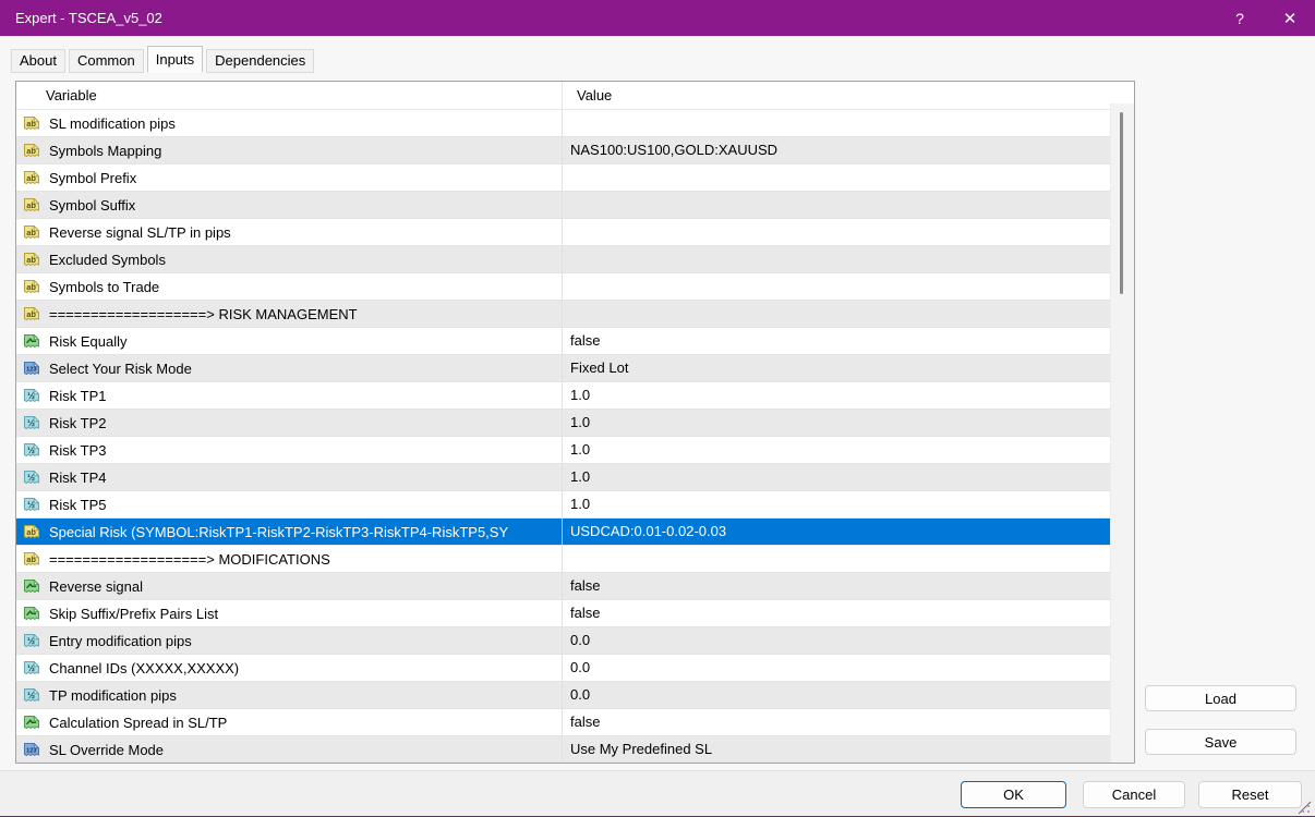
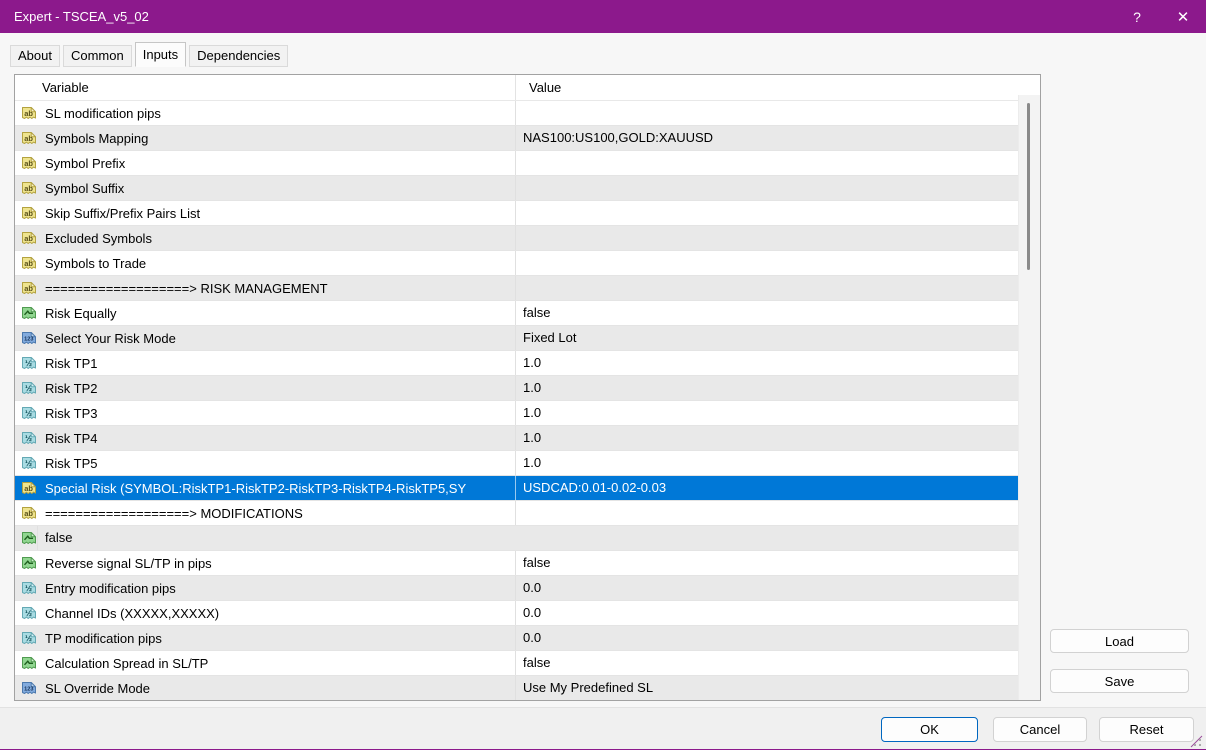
  Expert - TSCEA_v5_02
  ?
  ✕
  About
  Common
  Inputs
  Dependencies
  Variable
  Value
  ab
  SL modification pips
  ab
  Symbols Mapping
  NAS100:US100,GOLD:XAUUSD
  ab
  Symbol Prefix
  ab
  Symbol Suffix
  ab
- Reverse signal SL/TP in pips
+ Skip Suffix/Prefix Pairs List
  ab
  Excluded Symbols
  ab
  Symbols to Trade
  ab
  ===================> RISK MANAGEMENT
  Risk Equally
  false
  Select Your Risk Mode
  Fixed Lot
  ½
  Risk TP1
  1.0
  ½
  Risk TP2
  1.0
  ½
  Risk TP3
  1.0
  ½
  Risk TP4
  1.0
  ½
  Risk TP5
  1.0
  ab
  Special Risk (SYMBOL:RiskTP1-RiskTP2-RiskTP3-RiskTP4-RiskTP5,SY
  USDCAD:0.01-0.02-0.03
  ab
  ===================> MODIFICATIONS
- Reverse signal
  false
- Skip Suffix/Prefix Pairs List
+ Reverse signal SL/TP in pips
  false
  ½
  Entry modification pips
  0.0
  ½
  Channel IDs (XXXXX,XXXXX)
  0.0
  ½
  TP modification pips
  0.0
  Calculation Spread in SL/TP
  false
  SL Override Mode
  Use My Predefined SL
  Load
  Save
  OK
  Cancel
  Reset
